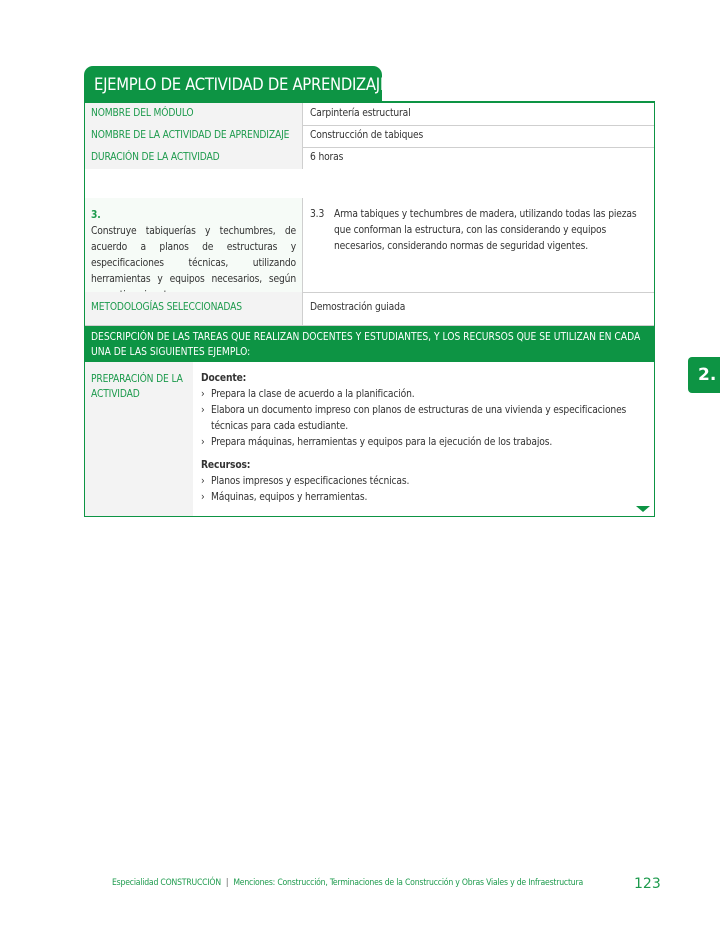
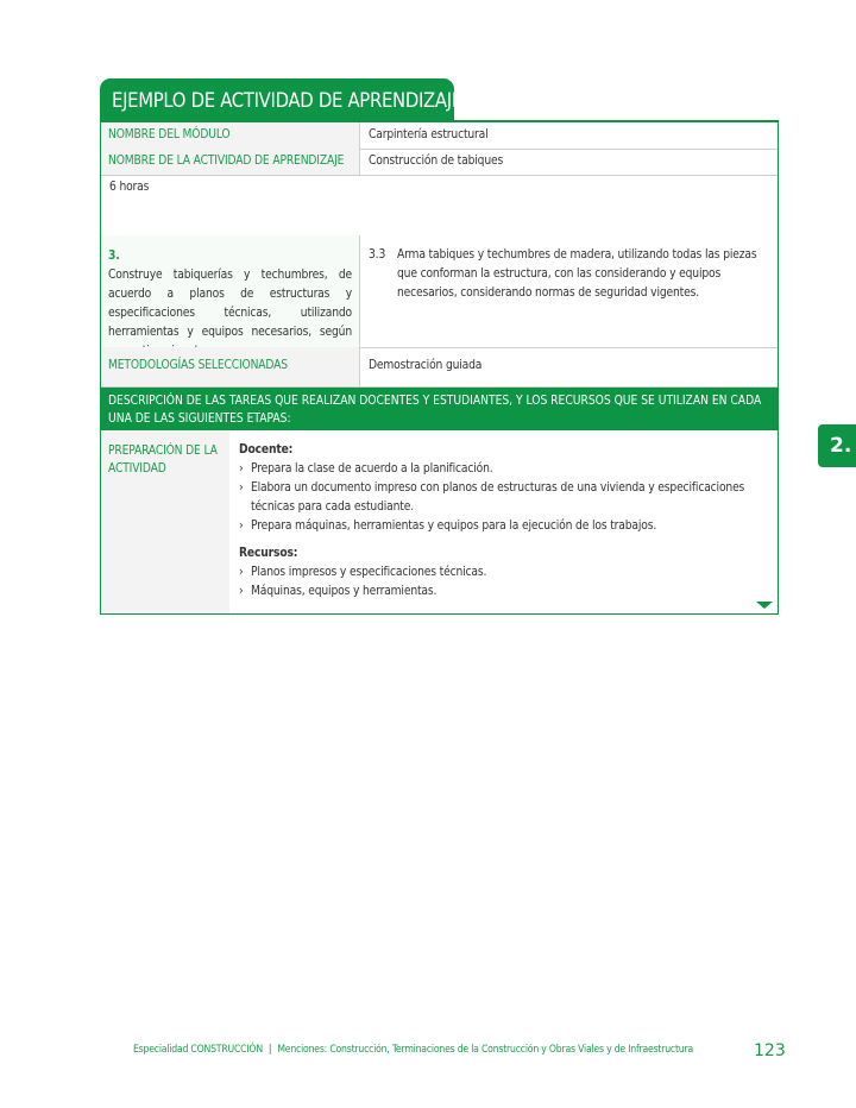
  EJEMPLO DE ACTIVIDAD DE APRENDIZAJE
  NOMBRE DEL MÓDULO
  Carpintería estructural
  NOMBRE DE LA ACTIVIDAD DE APRENDIZAJE
  Construcción de tabiques
- DURACIÓN DE LA ACTIVIDAD
  6 horas
  3.
  Construye tabiquerías y techumbres, de acuerdo a planos de estructuras y especificaciones técnicas, utilizando herramientas y equipos necesarios, según
  3.3
  Arma tabiques y techumbres de madera, utilizando todas las piezas que conforman la estructura, con las considerando y equipos necesarios, considerando normas de seguridad vigentes.
  METODOLOGÍAS SELECCIONADAS
  Demostración guiada
- DESCRIPCIÓN DE LAS TAREAS QUE REALIZAN DOCENTES Y ESTUDIANTES, Y LOS RECURSOS QUE SE UTILIZAN EN CADA UNA DE LAS SIGUIENTES EJEMPLO:
+ DESCRIPCIÓN DE LAS TAREAS QUE REALIZAN DOCENTES Y ESTUDIANTES, Y LOS RECURSOS QUE SE UTILIZAN EN CADA UNA DE LAS SIGUIENTES ETAPAS:
  PREPARACIÓN DE LA ACTIVIDAD
  Docente:
  ›
  Prepara la clase de acuerdo a la planificación.
  ›
  Elabora un documento impreso con planos de estructuras de una vivienda y especificaciones técnicas para cada estudiante.
  ›
  Prepara máquinas, herramientas y equipos para la ejecución de los trabajos.
  Recursos:
  ›
  Planos impresos y especificaciones técnicas.
  ›
  Máquinas, equipos y herramientas.
  2.
  Especialidad CONSTRUCCIÓN | Menciones: Construcción, Terminaciones de la Construcción y Obras Viales y de Infraestructura
  123
